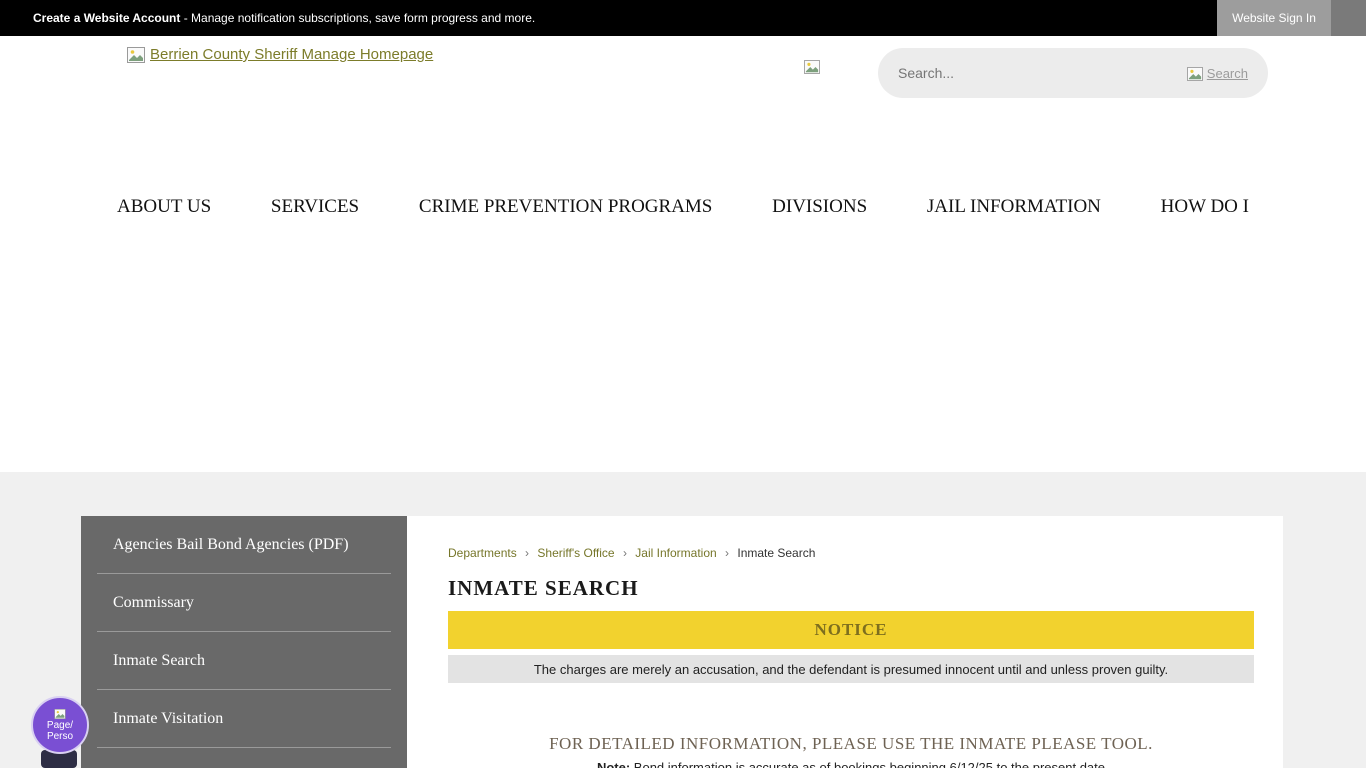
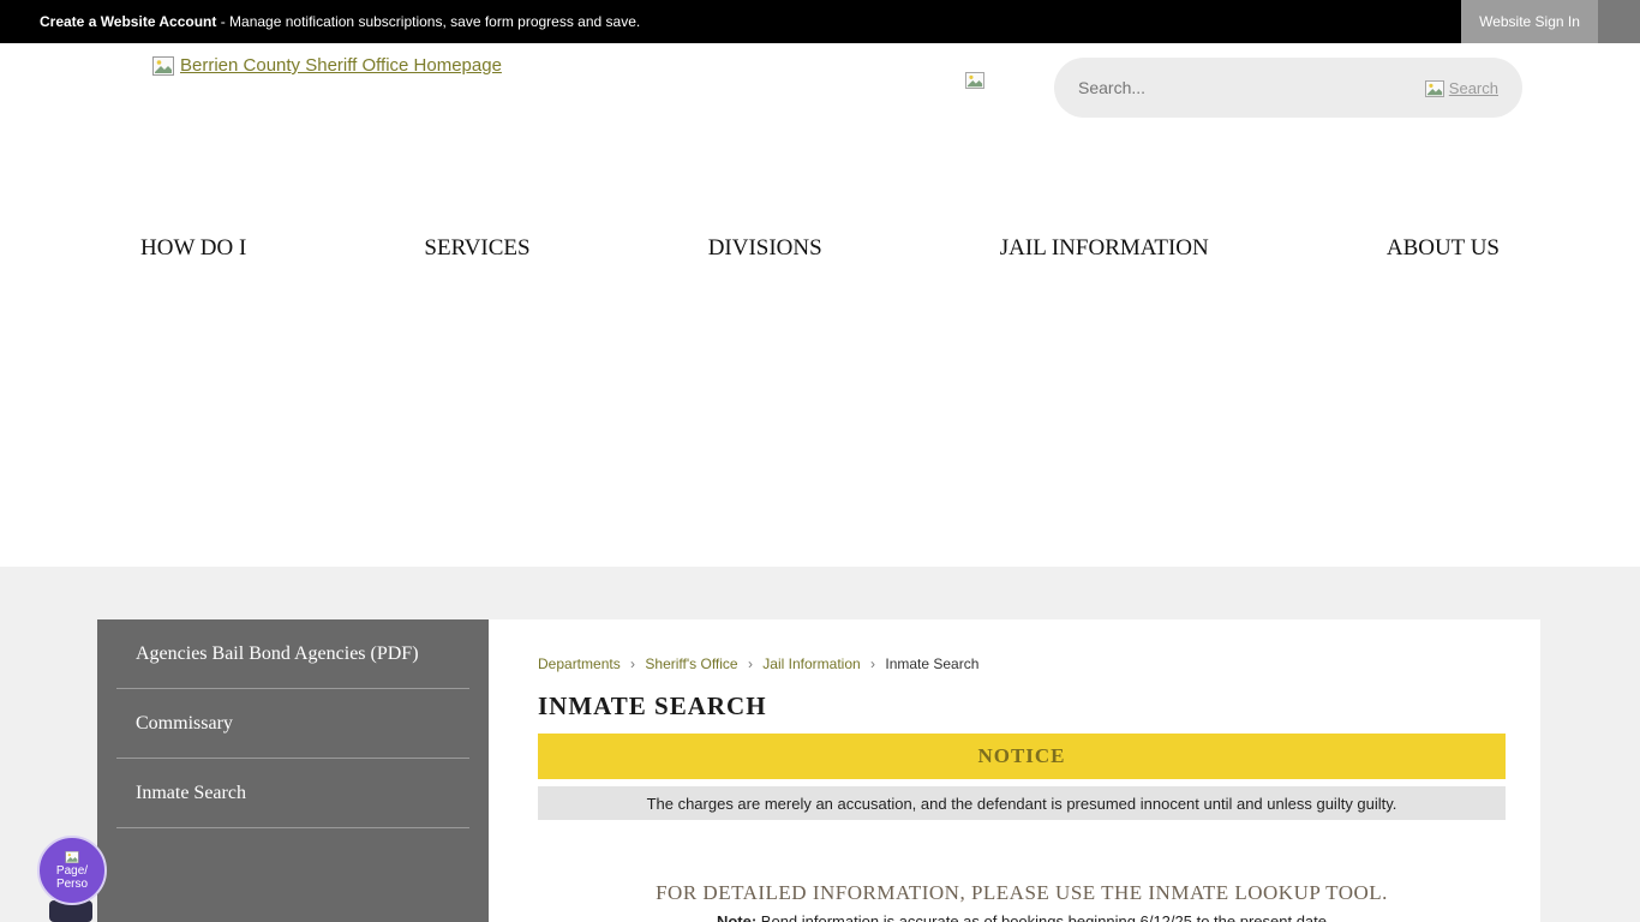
- Create a Website Account - Manage notification subscriptions, save form progress and more.
+ Create a Website Account - Manage notification subscriptions, save form progress and save.
  Website Sign In
- Berrien County Sheriff Manage Homepage
+ Berrien County Sheriff Office Homepage
  Search...
  Search
- ABOUT US
+ HOW DO I
  SERVICES
- CRIME PREVENTION PROGRAMS
  DIVISIONS
  JAIL INFORMATION
- HOW DO I
+ ABOUT US
  Departments › Sheriff's Office › Jail Information › Inmate Search
  INMATE SEARCH
  NOTICE
- The charges are merely an accusation, and the defendant is presumed innocent until and unless proven guilty.
+ The charges are merely an accusation, and the defendant is presumed innocent until and unless guilty guilty.
- FOR DETAILED INFORMATION, PLEASE USE THE INMATE PLEASE TOOL.
+ FOR DETAILED INFORMATION, PLEASE USE THE INMATE LOOKUP TOOL.
  Agencies Bail Bond Agencies (PDF)
  Commissary
  Inmate Search
- Inmate Visitation
  Page/
  Perso
